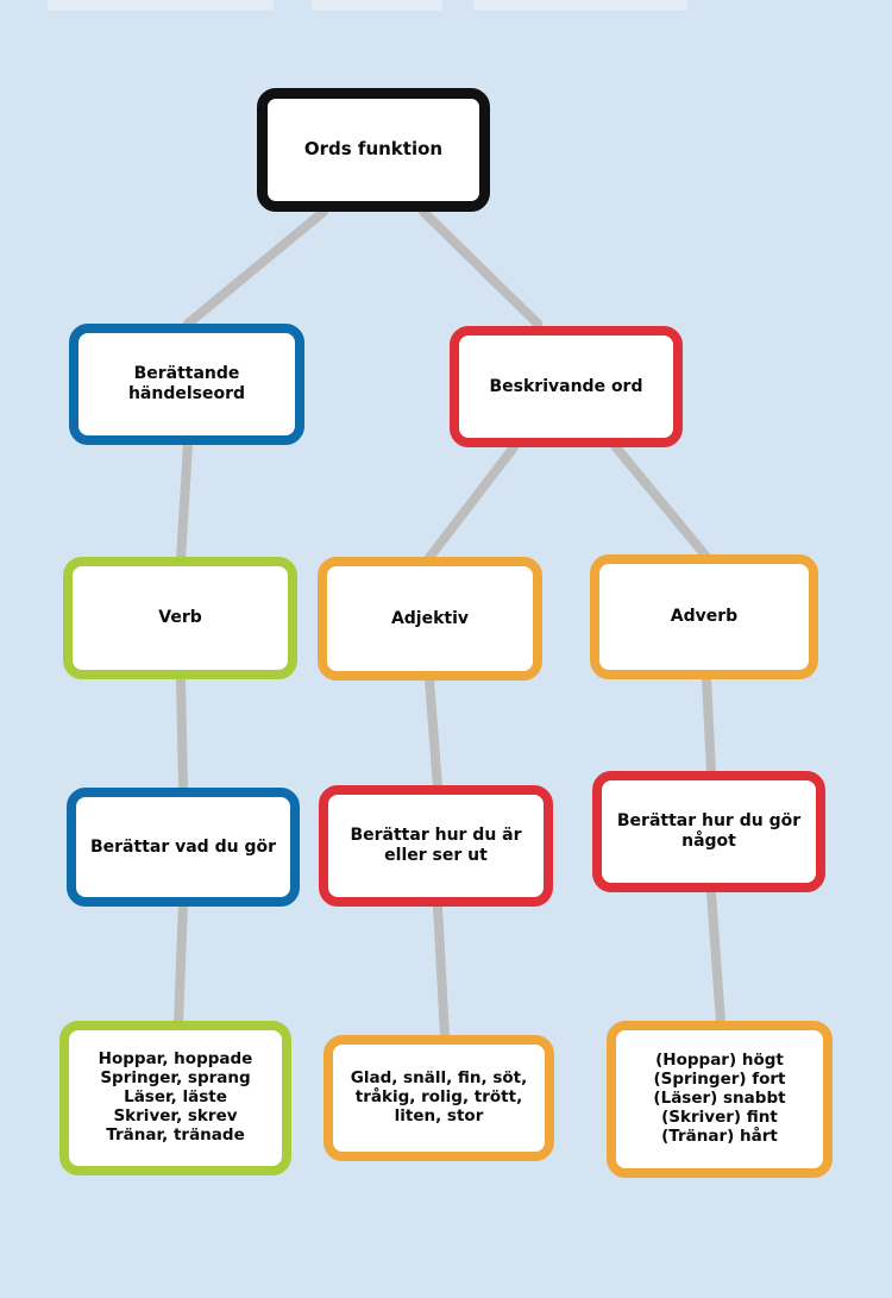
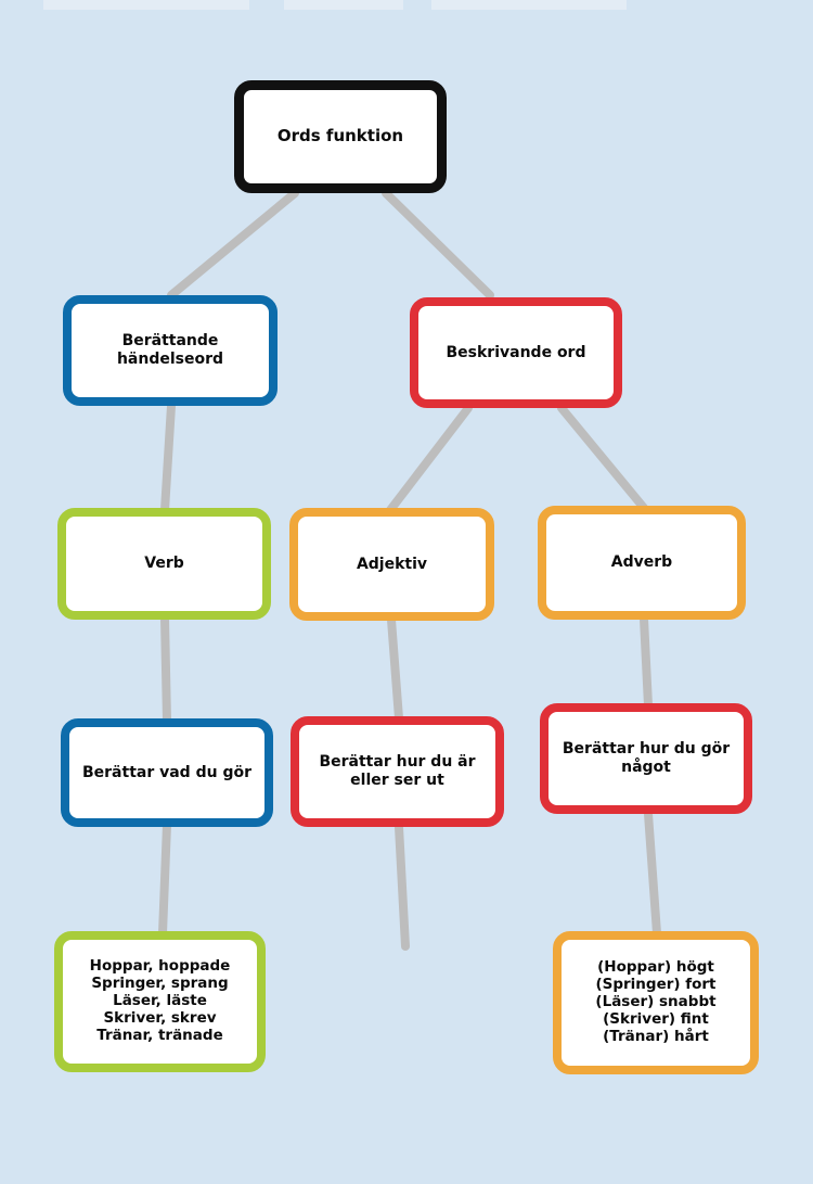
  Ords funktion
  Berättande
  händelseord
  Beskrivande ord
  Verb
  Adjektiv
  Adverb
  Berättar vad du gör
  Berättar hur du är
  eller ser ut
  Berättar hur du gör
  något
  Hoppar, hoppade
  Springer, sprang
  Läser, läste
  Skriver, skrev
  Tränar, tränade
- Glad, snäll, fin, söt,
- tråkig, rolig, trött,
- liten, stor
  (Hoppar) högt
  (Springer) fort
  (Läser) snabbt
  (Skriver) fint
  (Tränar) hårt
